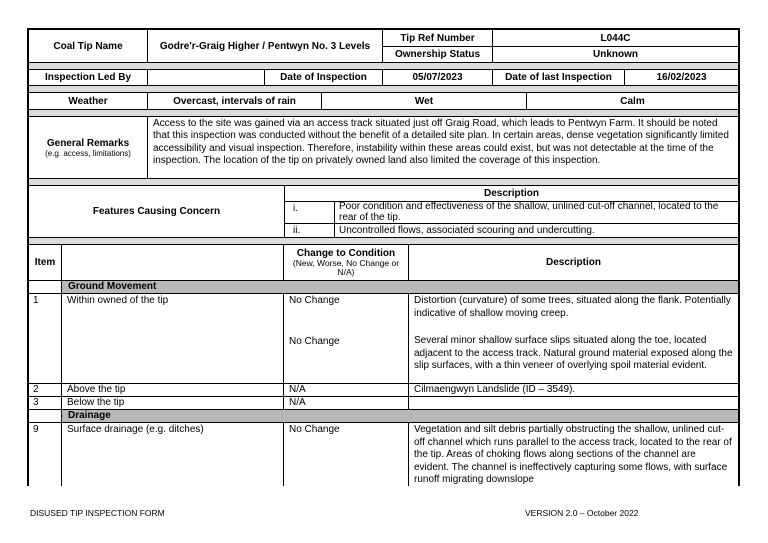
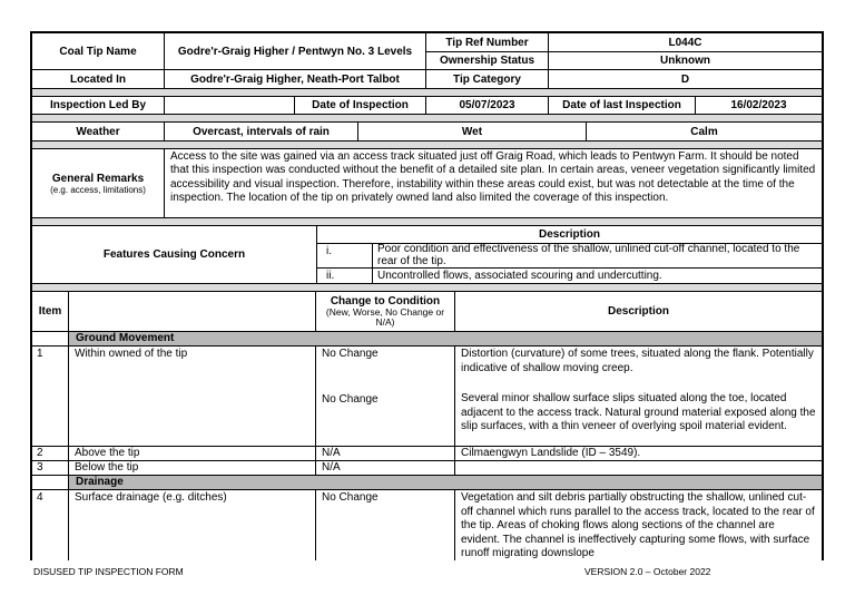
  Coal Tip Name
  Godre'r-Graig Higher / Pentwyn No. 3 Levels
  Tip Ref Number
  L044C
  Ownership Status
  Unknown
+ Located In
+ Godre'r-Graig Higher, Neath-Port Talbot
+ Tip Category
+ D
  Inspection Led By
  Date of Inspection
  05/07/2023
  Date of last Inspection
  16/02/2023
  Weather
  Overcast, intervals of rain
  Wet
  Calm
  General Remarks
  (e.g. access, limitations)
- Access to the site was gained via an access track situated just off Graig Road, which leads to Pentwyn Farm. It should be noted that this inspection was conducted without the benefit of a detailed site plan. In certain areas, dense vegetation significantly limited accessibility and visual inspection. Therefore, instability within these areas could exist, but was not detectable at the time of the inspection. The location of the tip on privately owned land also limited the coverage of this inspection.
+ Access to the site was gained via an access track situated just off Graig Road, which leads to Pentwyn Farm. It should be noted that this inspection was conducted without the benefit of a detailed site plan. In certain areas, veneer vegetation significantly limited accessibility and visual inspection. Therefore, instability within these areas could exist, but was not detectable at the time of the inspection. The location of the tip on privately owned land also limited the coverage of this inspection.
  Features Causing Concern
  Description
  i.
  Poor condition and effectiveness of the shallow, unlined cut-off channel, located to the rear of the tip.
  ii.
  Uncontrolled flows, associated scouring and undercutting.
  Item
  Change to Condition
  (New, Worse, No Change or N/A)
  Description
  Ground Movement
  1
  Within owned of the tip
  No Change
  No Change
  Distortion (curvature) of some trees, situated along the flank. Potentially indicative of shallow moving creep.
  Several minor shallow surface slips situated along the toe, located adjacent to the access track. Natural ground material exposed along the slip surfaces, with a thin veneer of overlying spoil material evident.
  2
  Above the tip
  N/A
  Cilmaengwyn Landslide (ID – 3549).
  3
  Below the tip
  N/A
  Drainage
- 9
+ 4
  Surface drainage (e.g. ditches)
  No Change
  Vegetation and silt debris partially obstructing the shallow, unlined cut-off channel which runs parallel to the access track, located to the rear of the tip. Areas of choking flows along sections of the channel are evident. The channel is ineffectively capturing some flows, with surface runoff migrating downslope
  DISUSED TIP INSPECTION FORM
  VERSION 2.0 – October 2022
